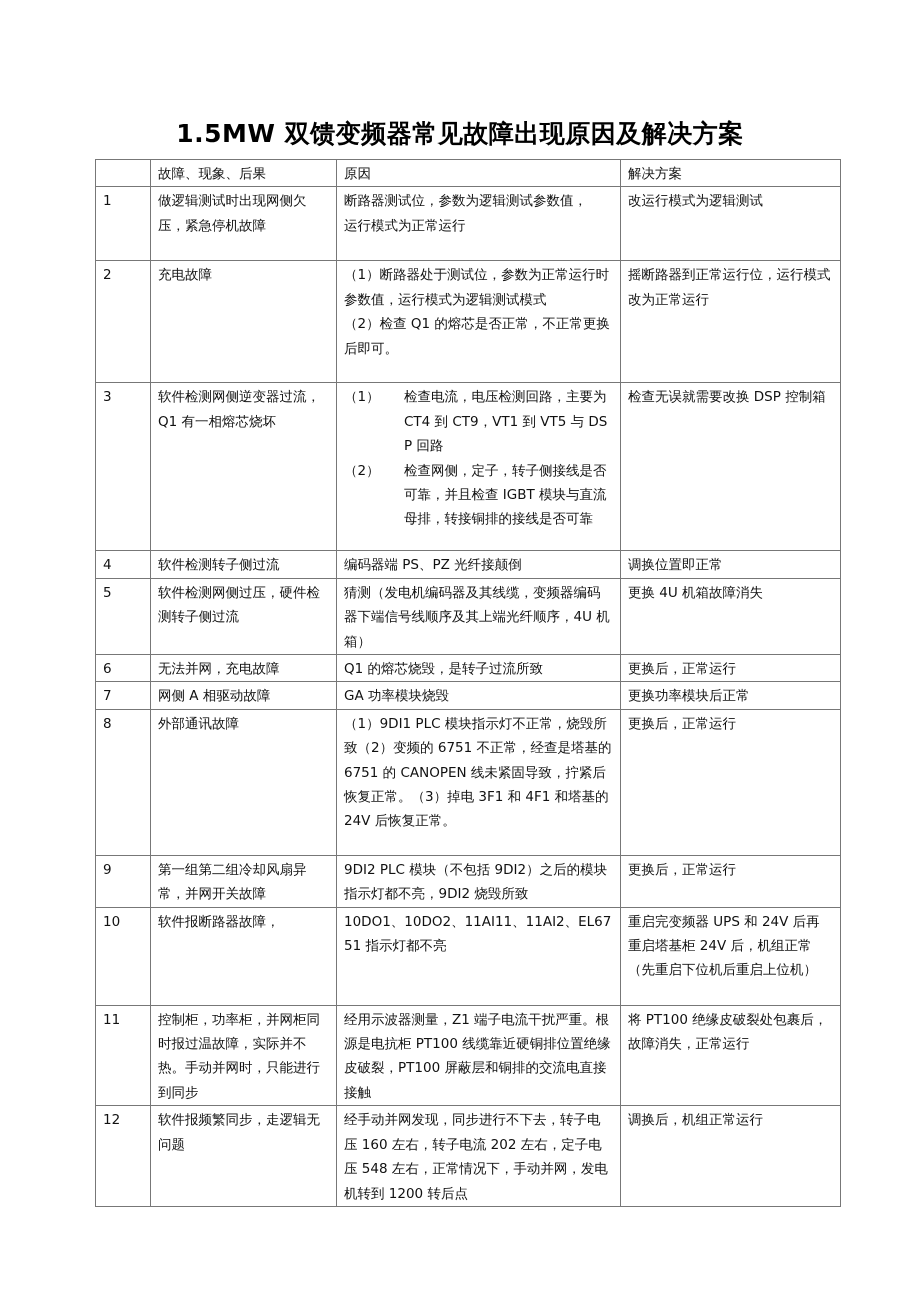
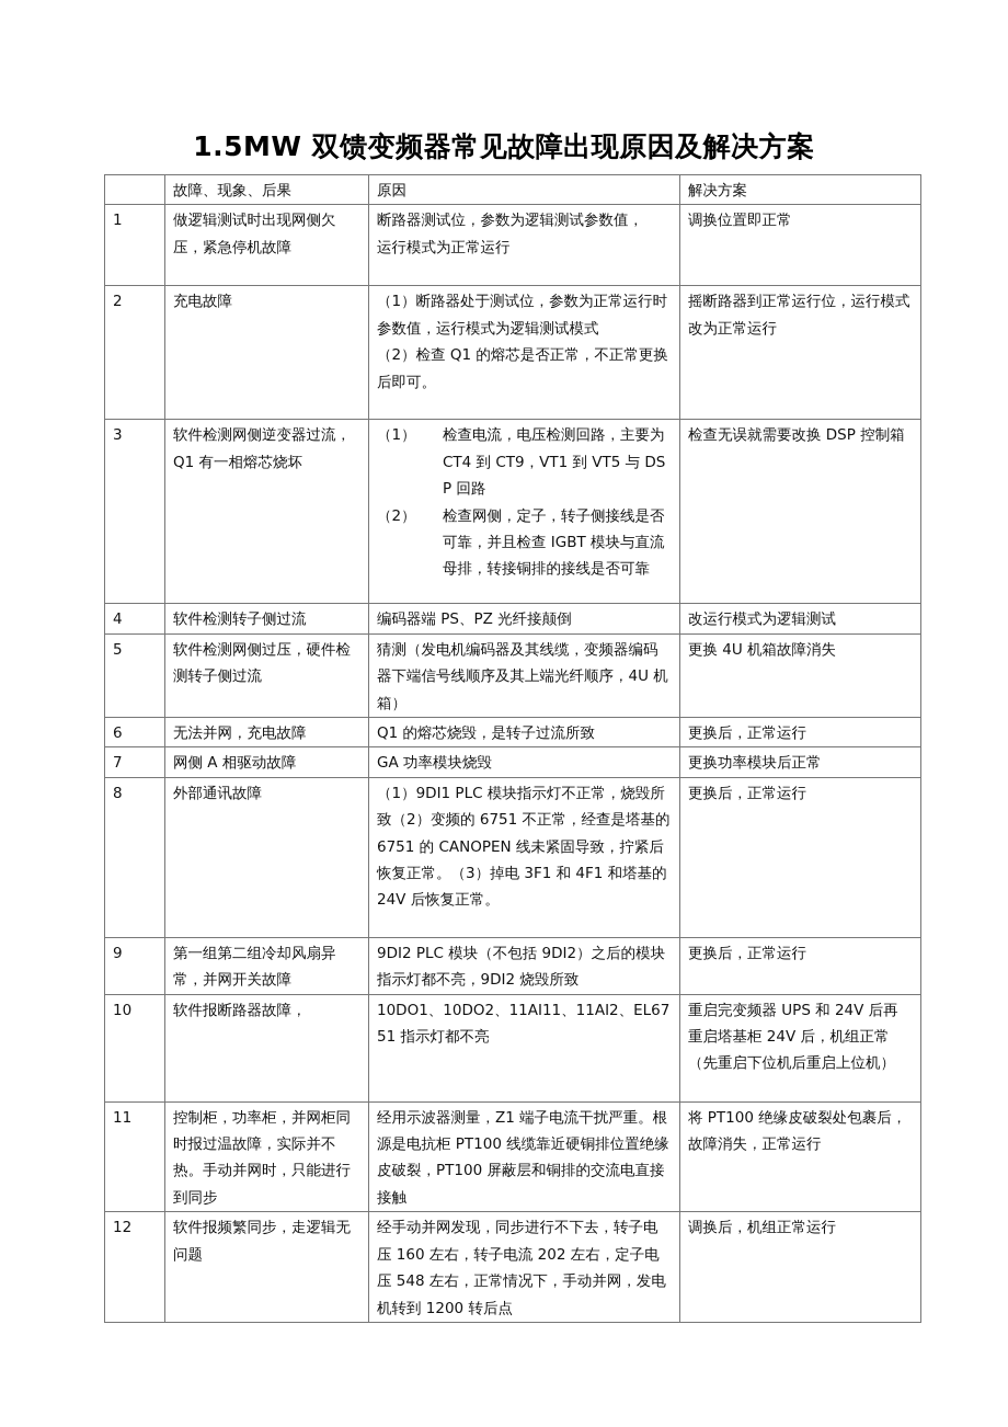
  1.5MW 双馈变频器常见故障出现原因及解决方案
  	故障、现象、后果	原因	解决方案
- 1	做逻辑测试时出现网侧欠压，紧急停机故障	断路器测试位，参数为逻辑测试参数值， 运行模式为正常运行	改运行模式为逻辑测试
+ 1	做逻辑测试时出现网侧欠压，紧急停机故障	断路器测试位，参数为逻辑测试参数值， 运行模式为正常运行	调换位置即正常
  2	充电故障	（1）断路器处于测试位，参数为正常运行时参数值，运行模式为逻辑测试模式 （2）检查 Q1 的熔芯是否正常，不正常更换后即可。	摇断路器到正常运行位，运行模式改为正常运行
  3	软件检测网侧逆变器过流，Q1 有一相熔芯烧坏	（1） 检查电流，电压检测回路，主要为 CT4 到 CT9，VT1 到 VT5 与 DSP 回路 （2） 检查网侧，定子，转子侧接线是否可靠，并且检查 IGBT 模块与直流母排，转接铜排的接线是否可靠	检查无误就需要改换 DSP 控制箱
- 4	软件检测转子侧过流	编码器端 PS、PZ 光纤接颠倒	调换位置即正常
+ 4	软件检测转子侧过流	编码器端 PS、PZ 光纤接颠倒	改运行模式为逻辑测试
  5	软件检测网侧过压，硬件检测转子侧过流	猜测（发电机编码器及其线缆，变频器编码器下端信号线顺序及其上端光纤顺序，4U 机箱）	更换 4U 机箱故障消失
  6	无法并网，充电故障	Q1 的熔芯烧毁，是转子过流所致	更换后，正常运行
  7	网侧 A 相驱动故障	GA 功率模块烧毁	更换功率模块后正常
  8	外部通讯故障	（1）9DI1 PLC 模块指示灯不正常，烧毁所致（2）变频的 6751 不正常，经查是塔基的 6751 的 CANOPEN 线未紧固导致，拧紧后恢复正常。（3）掉电 3F1 和 4F1 和塔基的 24V 后恢复正常。	更换后，正常运行
  9	第一组第二组冷却风扇异常，并网开关故障	9DI2 PLC 模块（不包括 9DI2）之后的模块指示灯都不亮，9DI2 烧毁所致	更换后，正常运行
  10	软件报断路器故障，	10DO1、10DO2、11AI11、11AI2、EL6751 指示灯都不亮	重启完变频器 UPS 和 24V 后再重启塔基柜 24V 后，机组正常（先重启下位机后重启上位机）
  11	控制柜，功率柜，并网柜同时报过温故障，实际并不热。手动并网时，只能进行到同步	经用示波器测量，Z1 端子电流干扰严重。根源是电抗柜 PT100 线缆靠近硬铜排位置绝缘皮破裂，PT100 屏蔽层和铜排的交流电直接接触	将 PT100 绝缘皮破裂处包裹后，故障消失，正常运行
  12	软件报频繁同步，走逻辑无问题	经手动并网发现，同步进行不下去，转子电压 160 左右，转子电流 202 左右，定子电压 548 左右，正常情况下，手动并网，发电机转到 1200 转后点	调换后，机组正常运行
